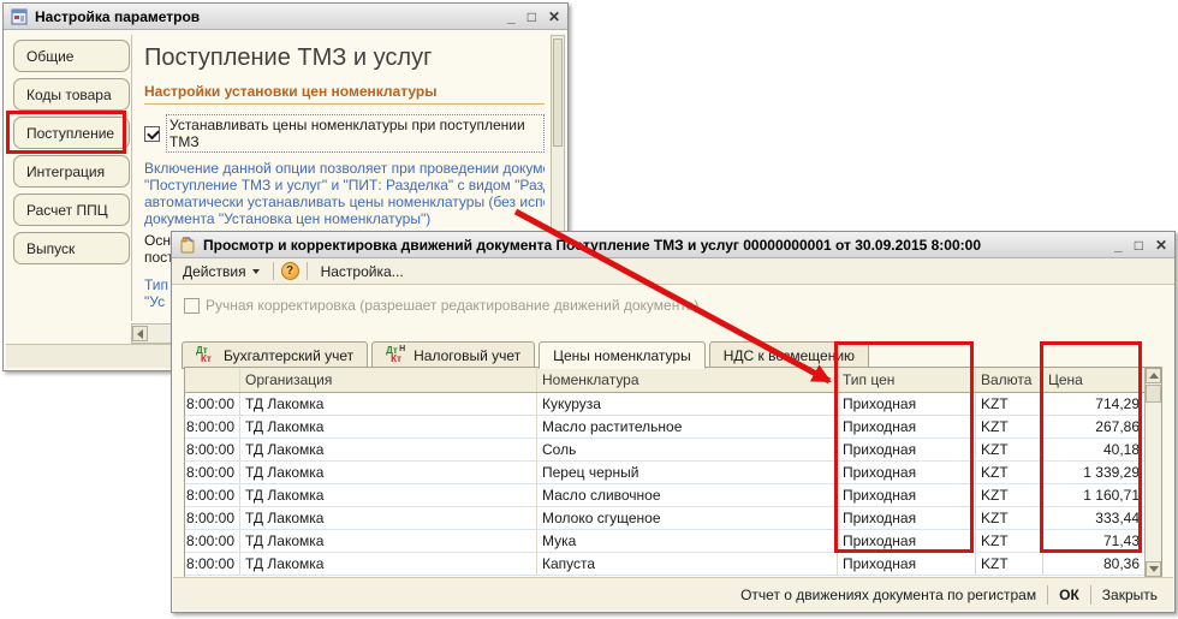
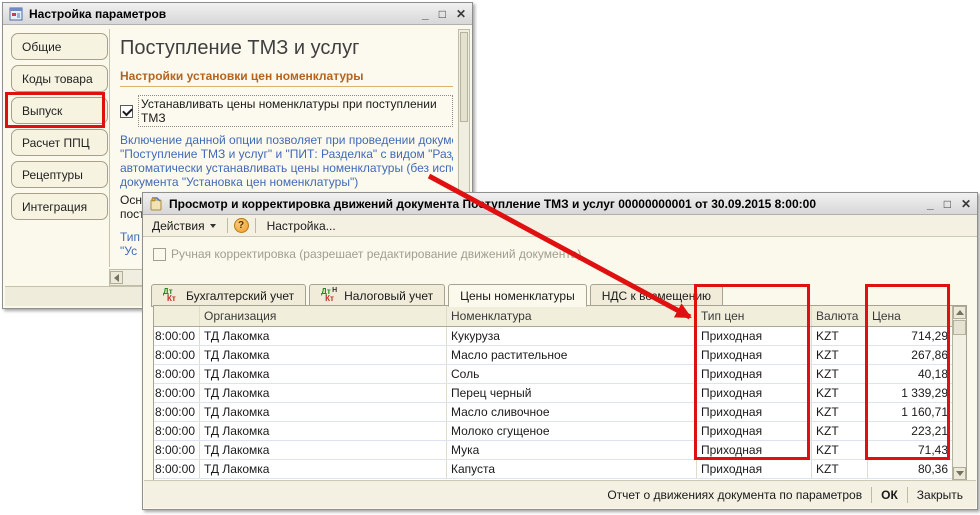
  Настройка параметров
  _
  □
  ✕
  Общие
  Коды товара
- Поступление
- Интеграция
+ Выпуск
  Расчет ППЦ
+ Рецептуры
- Выпуск
+ Интеграция
  Поступление ТМЗ и услуг
  Настройки установки цен номенклатуры
  Устанавливать цены номенклатуры при поступлении ТМЗ
  Включение данной опции позволяет при проведении докум
  "Поступление ТМЗ и услуг" и "ПИТ: Разделка" с видом "Раз
  автоматически устанавливать цены номенклатуры (без исп
  документа "Установка цен номенклатуры")
  Тип
  "Ус
  Просмотр и корректировка движений документа Птупление ТМЗ и услуг 00000000001 от 30.09.2015 8:00:00
  _
  □
  ✕
  Действия
  ?
  Настройка...
  Ручная корректировка (разрешает редактирование движений документ)
  Дт
  Кт
  Бухгалтерский учет
  Дт
  Кт
  Налоговый учет
  Цены номенклатуры
  НДС к вмещению
  Организация
  Номенклатура
  Тип цен
  Валюта
  Цена
  8:00:00
  ТД Лакомка
  Кукуруза
  Приходная
  KZT
  714,29
  8:00:00
  ТД Лакомка
  Масло растительное
  Приходная
  KZT
  267,86
  8:00:00
  ТД Лакомка
  Соль
  Приходная
  KZT
  40,18
  8:00:00
  ТД Лакомка
  Перец черный
  Приходная
  KZT
  1 339,29
  8:00:00
  ТД Лакомка
  Масло сливочное
  Приходная
  KZT
  1 160,71
  8:00:00
  ТД Лакомка
  Молоко сгущеное
  Приходная
  KZT
- 333,44
+ 223,21
  8:00:00
  ТД Лакомка
  Мука
  Приходная
  KZT
  71,43
  8:00:00
  ТД Лакомка
  Капуста
  Приходная
  KZT
  80,36
- Отчет о движениях документа по регистрам
+ Отчет о движениях документа по параметров
  ОК
  Закрыть
